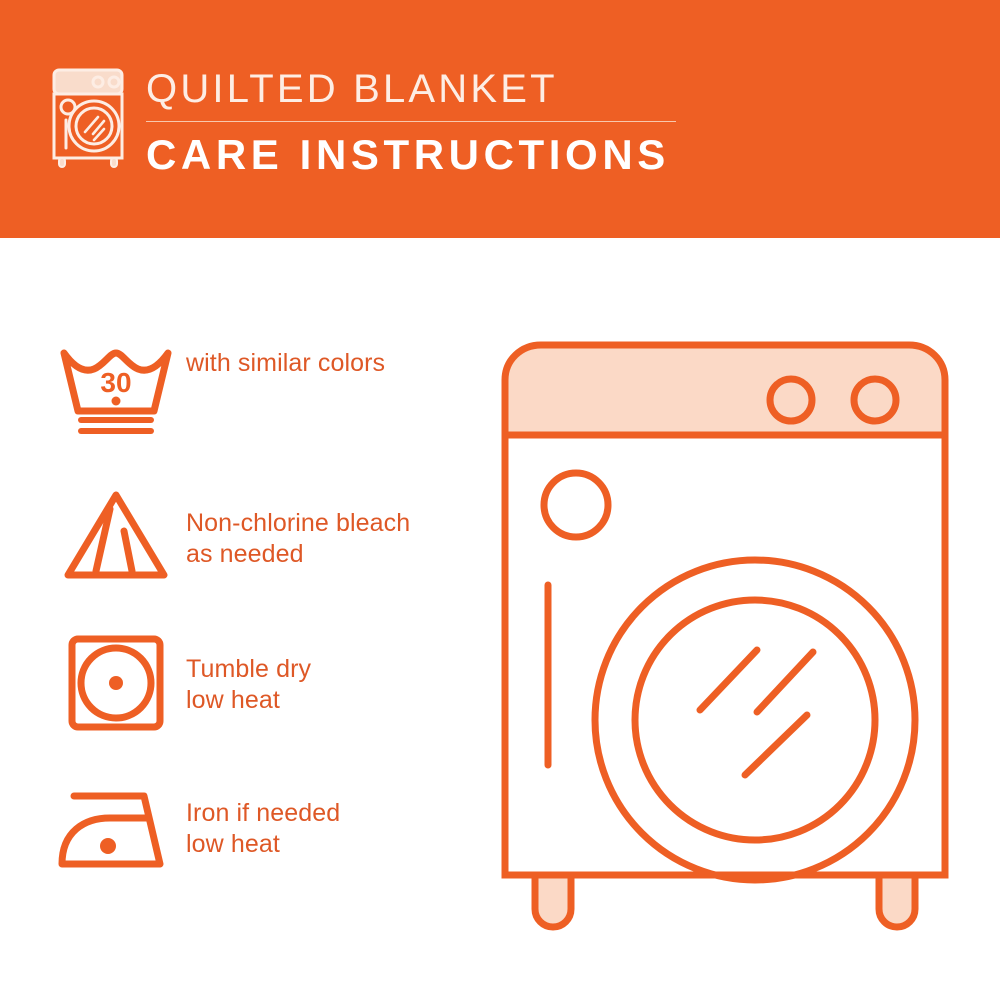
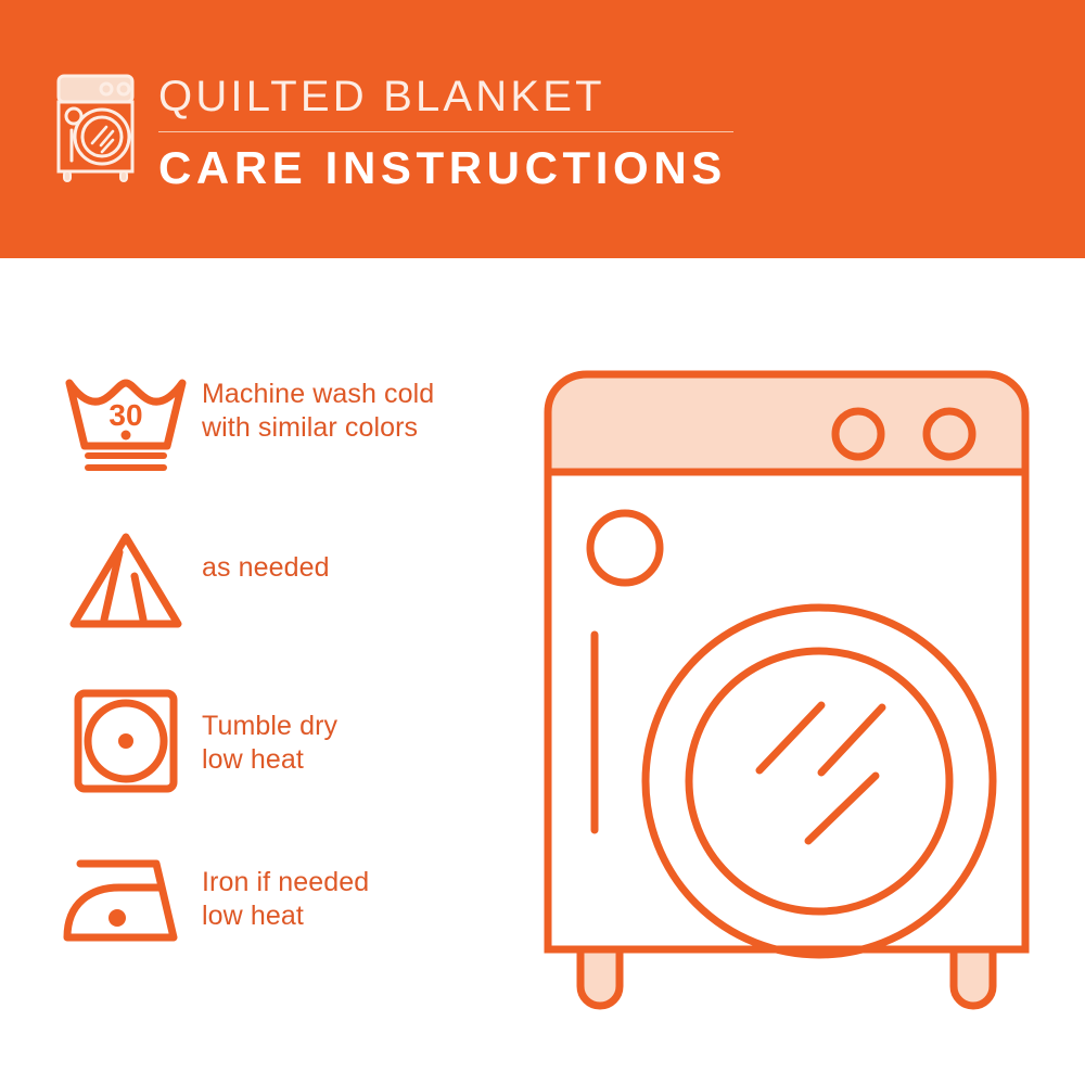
  QUILTED BLANKET
  CARE INSTRUCTIONS
  30
+ Machine wash cold
  with similar colors
- Non-chlorine bleach
  as needed
  Tumble dry
  low heat
  Iron if needed
  low heat
